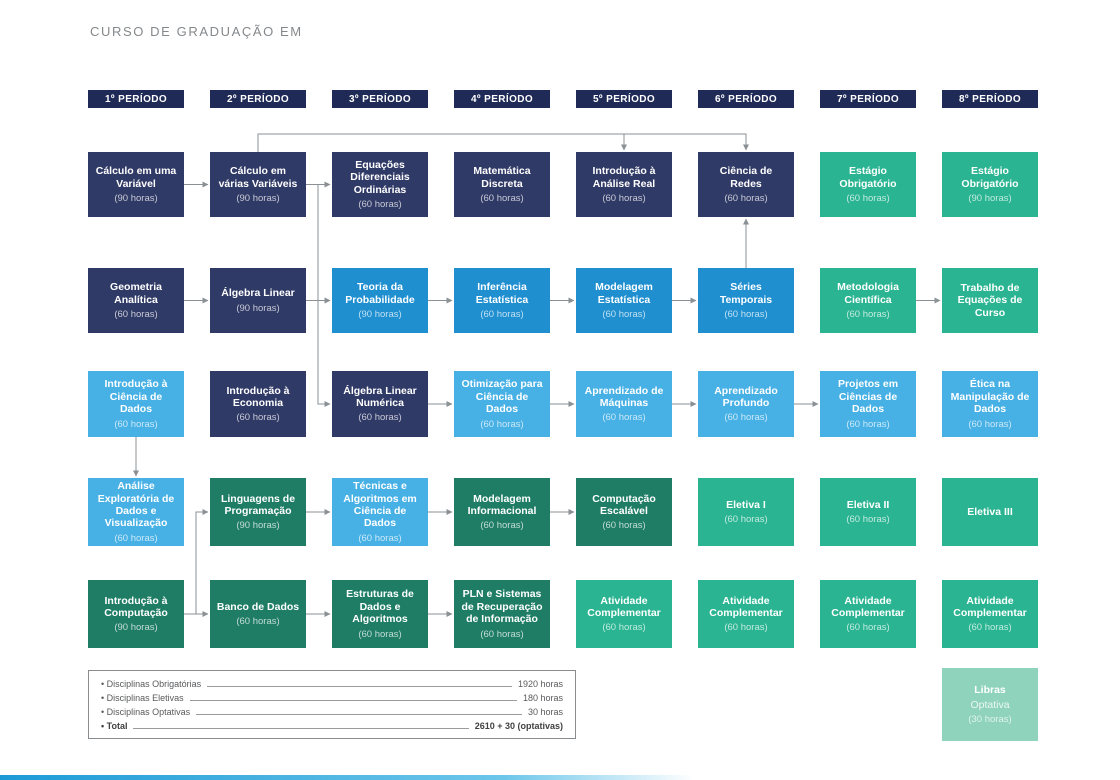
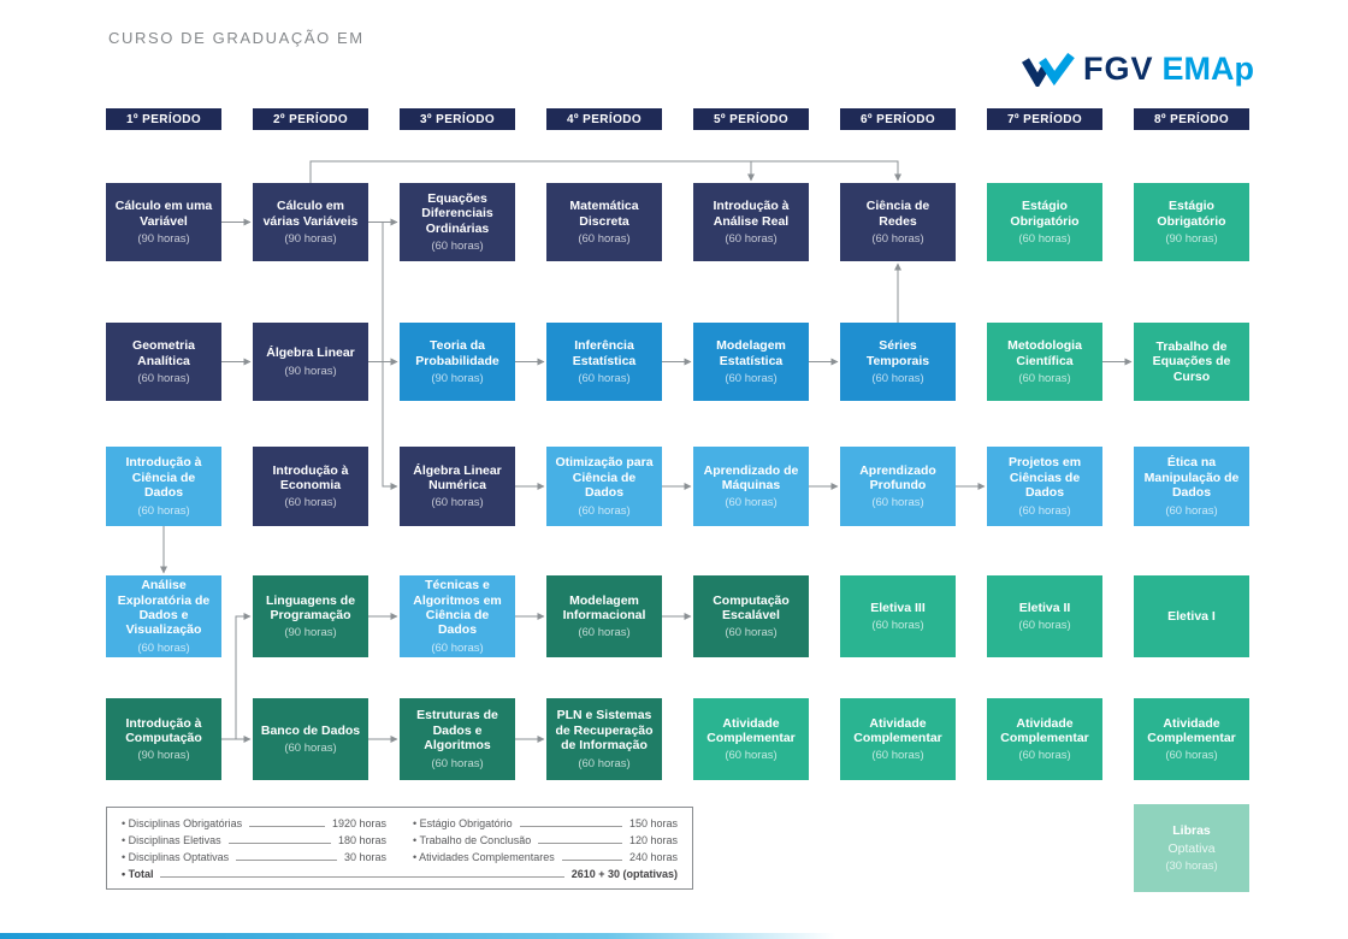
  CURSO DE GRADUAÇÃO EM
+ FGV
+ EMAp
  1º PERÍODO
  2º PERÍODO
  3º PERÍODO
  4º PERÍODO
  5º PERÍODO
  6º PERÍODO
  7º PERÍODO
  8º PERÍODO
  Cálculo em uma Variável
  (90 horas)
  Cálculo em várias Variáveis
  (90 horas)
  Equações Diferenciais Ordinárias
  (60 horas)
  Matemática Discreta
  (60 horas)
  Introdução à Análise Real
  (60 horas)
  Ciência de Redes
  (60 horas)
  Estágio Obrigatório
  (60 horas)
  Estágio Obrigatório
  (90 horas)
  Geometria Analítica
  (60 horas)
  Álgebra Linear
  (90 horas)
  Teoria da Probabilidade
  (90 horas)
  Inferência Estatística
  (60 horas)
  Modelagem Estatística
  (60 horas)
  Séries Temporais
  (60 horas)
  Metodologia Científica
  (60 horas)
  Trabalho de Equações de Curso
  Introdução à Ciência de Dados
  (60 horas)
  Introdução à Economia
  (60 horas)
  Álgebra Linear Numérica
  (60 horas)
  Otimização para Ciência de Dados
  (60 horas)
  Aprendizado de Máquinas
  (60 horas)
  Aprendizado Profundo
  (60 horas)
  Projetos em Ciências de Dados
  (60 horas)
  Ética na Manipulação de Dados
  (60 horas)
  Análise Exploratória de Dados e Visualização
  (60 horas)
  Linguagens de Programação
  (90 horas)
  Técnicas e Algoritmos em Ciência de Dados
  (60 horas)
  Modelagem Informacional
  (60 horas)
  Computação Escalável
  (60 horas)
- Eletiva I
+ Eletiva III
  (60 horas)
  Eletiva II
  (60 horas)
- Eletiva III
+ Eletiva I
  Introdução à Computação
  (90 horas)
  Banco de Dados
  (60 horas)
  Estruturas de Dados e Algoritmos
  (60 horas)
  PLN e Sistemas de Recuperação de Informação
  (60 horas)
  Atividade Complementar
  (60 horas)
  Atividade Complementar
  (60 horas)
  Atividade Complementar
  (60 horas)
  Atividade Complementar
  (60 horas)
  Libras
  Optativa
  (30 horas)
  • Disciplinas Obrigatórias
  1920 horas
  • Disciplinas Eletivas
  180 horas
  • Disciplinas Optativas
  30 horas
+ • Estágio Obrigatório
+ 150 horas
+ • Trabalho de Conclusão
+ 120 horas
+ • Atividades Complementares
+ 240 horas
  • Total
  2610 + 30 (optativas)
